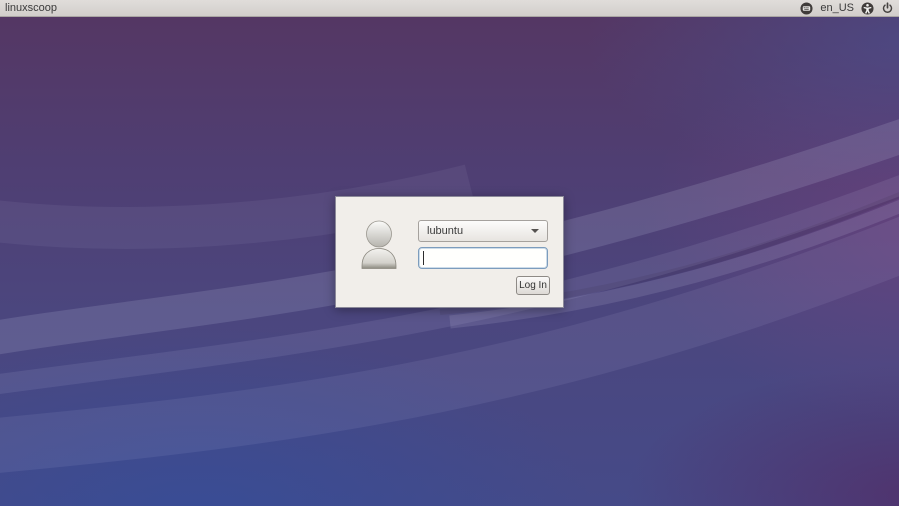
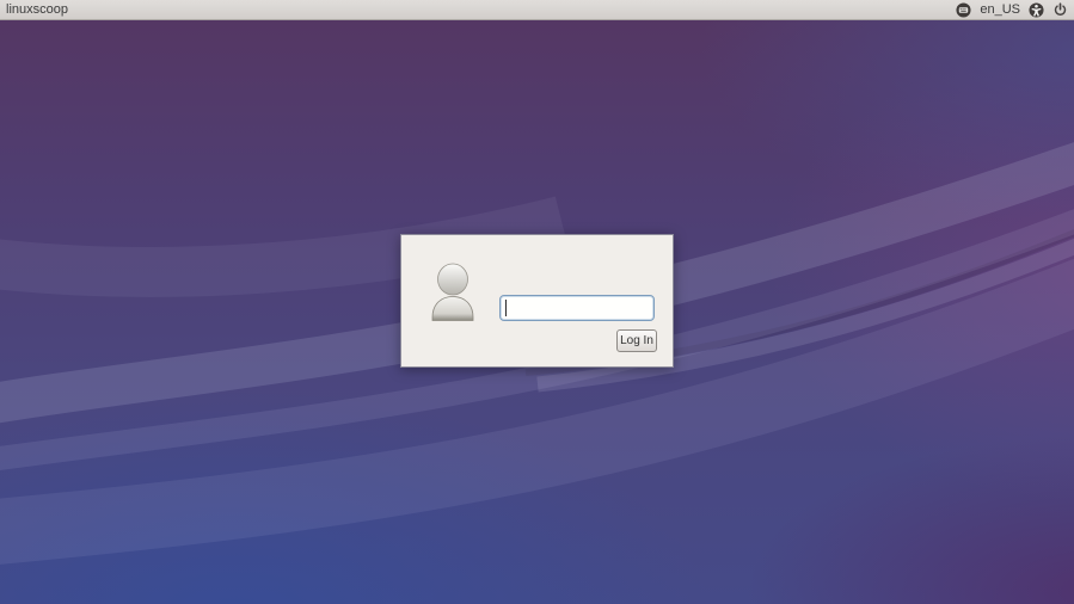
  linuxscoop
  en_US
- lubuntu
  Log In
